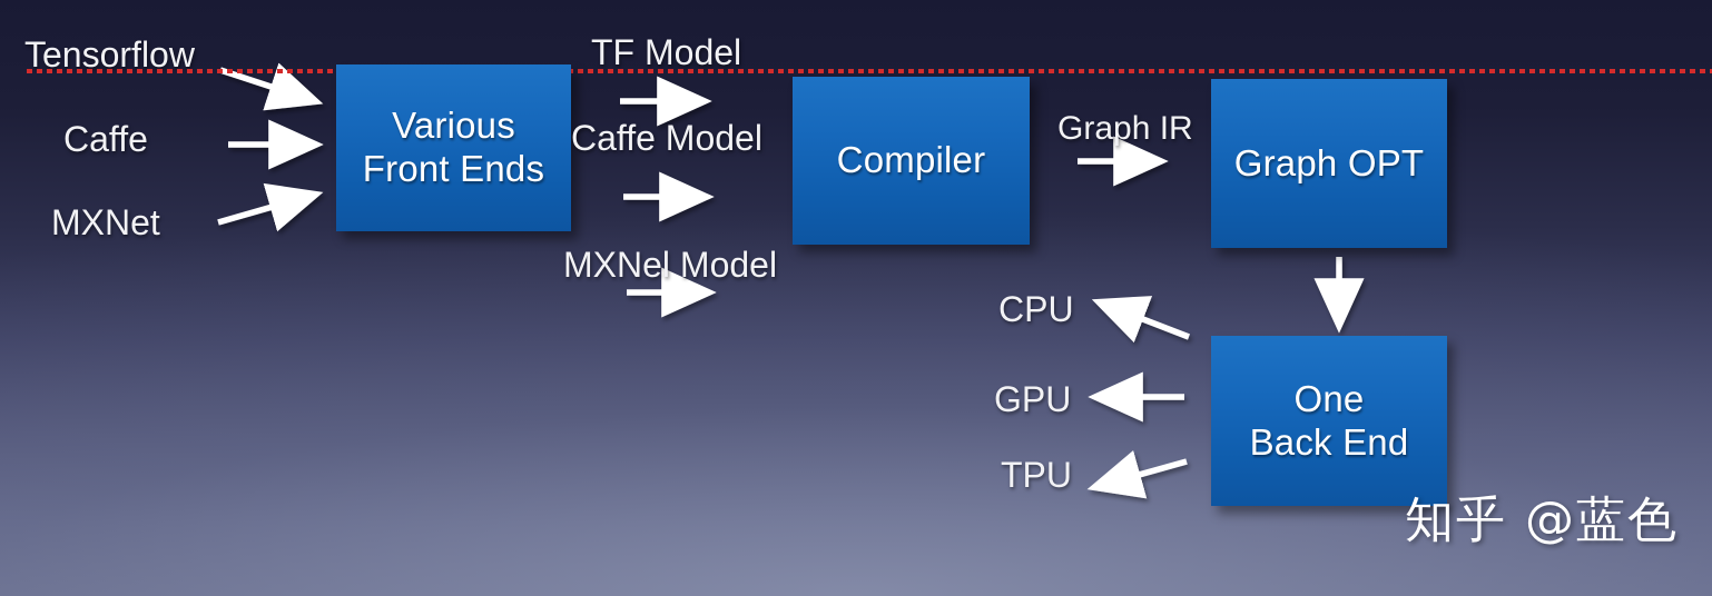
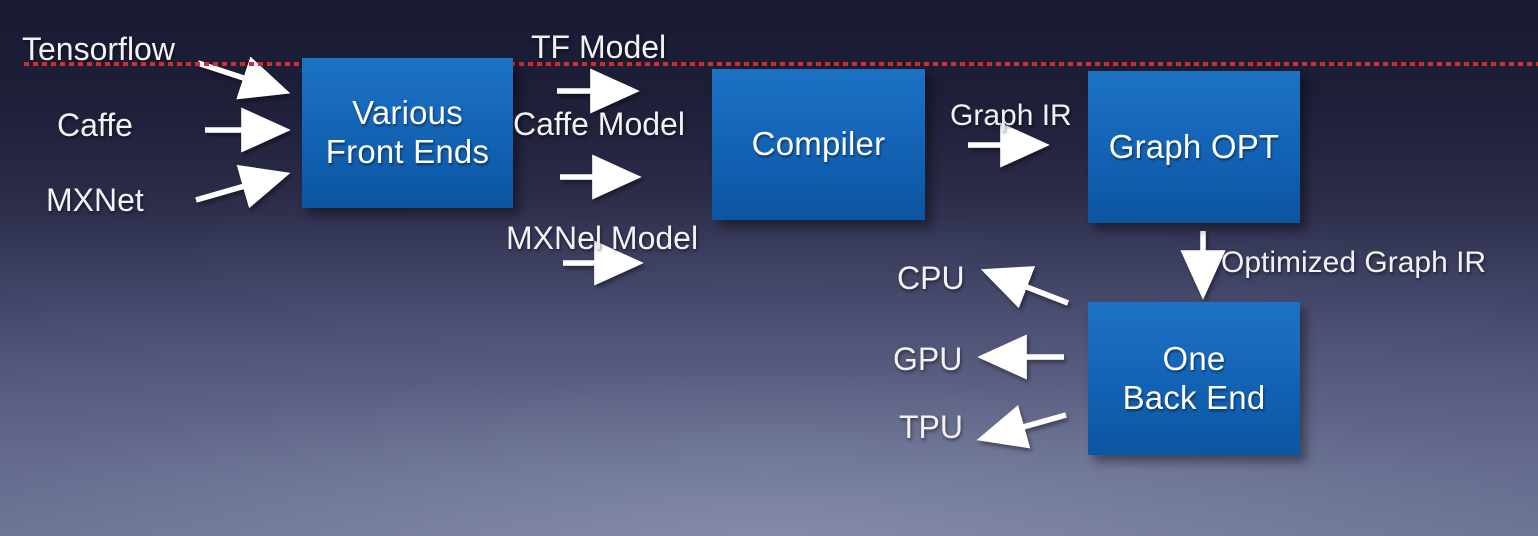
  Tensorflow
  Caffe
  MXNet
  Various
  Front Ends
  Compiler
  Graph OPT
  One
  Back End
  TF Model
  Caffe Model
  MXNel Model
  Graph IR
+ Optimized Graph IR
  CPU
  GPU
  TPU
- 知乎 @蓝色
